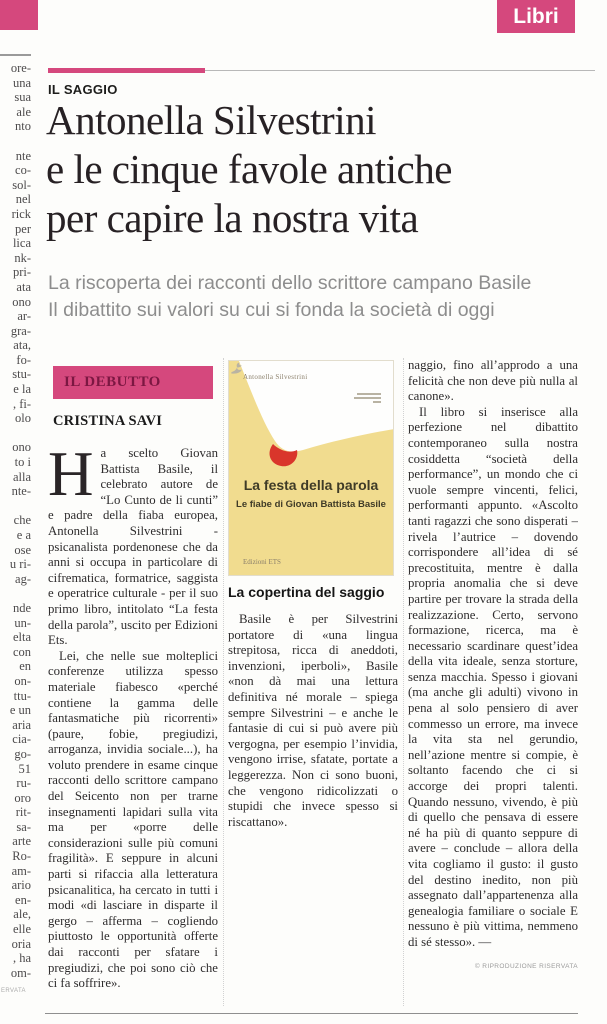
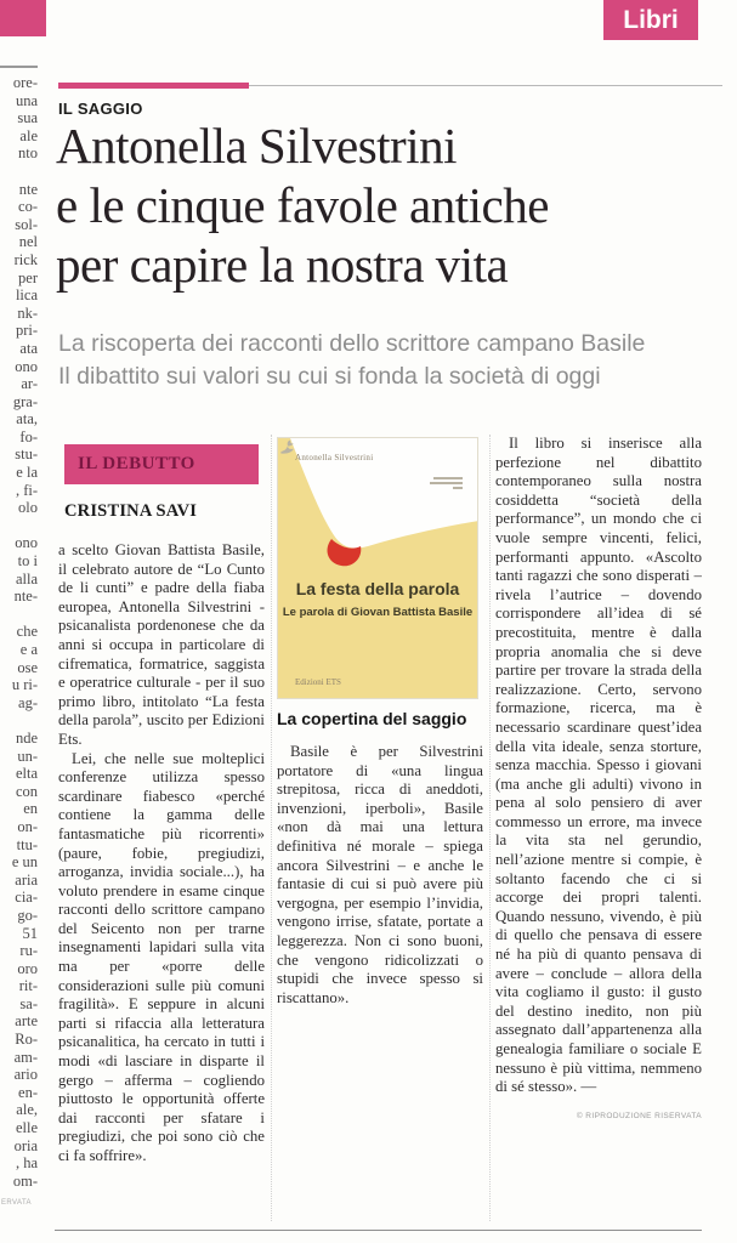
  Libri
  ore-
  una
  sua
  ale
  nto
  nte
  co-
  sol-
  nel
  rick
  per
  lica
  nk-
  pri-
  ata
  ono
  ar-
  gra-
  ata,
  fo-
  stu-
  e la
  , fi-
  olo
  ono
  to i
  alla
  nte-
  che
  e a
  ose
  u ri-
  ag-
  nde
  un-
  elta
  con
  en
  on-
  ttu-
  e un
  aria
  cia-
  go-
  51
  ru-
  oro
  rit-
  sa-
  arte
  Ro-
  am-
  ario
  en-
  ale,
  elle
  oria
  , ha
  om-
  IL SAGGIO
  Antonella Silvestrini
  e le cinque favole antiche
  per capire la nostra vita
  La riscoperta dei racconti dello scrittore campano Basile
  Il dibattito sui valori su cui si fonda la società di oggi
  IL DEBUTTO
  CRISTINA SAVI
- H
  a scelto Giovan Battista Basile, il celebrato autore de “Lo Cunto de li cunti” e padre della fiaba europea, Antonella Silvestrini - psicanalista pordenonese che da anni si occupa in particolare di cifrematica, formatrice, saggista e operatrice culturale - per il suo primo libro, intitolato “La festa della parola”, uscito per Edizioni Ets.
- Lei, che nelle sue molteplici conferenze utilizza spesso materiale fiabesco «perché contiene la gamma delle fantasmatiche più ricorrenti» (paure, fobie, pregiudizi, arroganza, invidia sociale...), ha voluto prendere in esame cinque racconti dello scrittore campano del Seicento non per trarne insegnamenti lapidari sulla vita ma per «porre delle considerazioni sulle più comuni fragilità». E seppure in alcuni parti si rifaccia alla letteratura psicanalitica, ha cercato in tutti i modi «di lasciare in disparte il gergo – afferma – cogliendo piuttosto le opportunità offerte dai racconti per sfatare i pregiudizi, che poi sono ciò che ci fa soffrire».
+ Lei, che nelle sue molteplici conferenze utilizza spesso scardinare fiabesco «perché contiene la gamma delle fantasmatiche più ricorrenti» (paure, fobie, pregiudizi, arroganza, invidia sociale...), ha voluto prendere in esame cinque racconti dello scrittore campano del Seicento non per trarne insegnamenti lapidari sulla vita ma per «porre delle considerazioni sulle più comuni fragilità». E seppure in alcuni parti si rifaccia alla letteratura psicanalitica, ha cercato in tutti i modi «di lasciare in disparte il gergo – afferma – cogliendo piuttosto le opportunità offerte dai racconti per sfatare i pregiudizi, che poi sono ciò che ci fa soffrire».
  Antonella Silvestrini
  La festa della parola
- Le fiabe di Giovan Battista Basile
+ Le parola di Giovan Battista Basile
  Edizioni ETS
  La copertina del saggio
- Basile è per Silvestrini portatore di «una lingua strepitosa, ricca di aneddoti, invenzioni, iperboli», Basile «non dà mai una lettura definitiva né morale – spiega sempre Silvestrini – e anche le fantasie di cui si può avere più vergogna, per esempio l’invidia, vengono irrise, sfatate, portate a leggerezza. Non ci sono buoni, che vengono ridicolizzati o stupidi che invece spesso si riscattano».
+ Basile è per Silvestrini portatore di «una lingua strepitosa, ricca di aneddoti, invenzioni, iperboli», Basile «non dà mai una lettura definitiva né morale – spiega ancora Silvestrini – e anche le fantasie di cui si può avere più vergogna, per esempio l’invidia, vengono irrise, sfatate, portate a leggerezza. Non ci sono buoni, che vengono ridicolizzati o stupidi che invece spesso si riscattano».
- naggio, fino all’approdo a una felicità che non deve più nulla al canone».
- Il libro si inserisce alla perfezione nel dibattito contemporaneo sulla nostra cosiddetta “società della performance”, un mondo che ci vuole sempre vincenti, felici, performanti appunto. «Ascolto tanti ragazzi che sono disperati – rivela l’autrice – dovendo corrispondere all’idea di sé precostituita, mentre è dalla propria anomalia che si deve partire per trovare la strada della realizzazione. Certo, servono formazione, ricerca, ma è necessario scardinare quest’idea della vita ideale, senza storture, senza macchia. Spesso i giovani (ma anche gli adulti) vivono in pena al solo pensiero di aver commesso un errore, ma invece la vita sta nel gerundio, nell’azione mentre si compie, è soltanto facendo che ci si accorge dei propri talenti. Quando nessuno, vivendo, è più di quello che pensava di essere né ha più di quanto seppure di avere – conclude – allora della vita cogliamo il gusto: il gusto del destino inedito, non più assegnato dall’appartenenza alla genealogia familiare o sociale E nessuno è più vittima, nemmeno di sé stesso». —
+ Il libro si inserisce alla perfezione nel dibattito contemporaneo sulla nostra cosiddetta “società della performance”, un mondo che ci vuole sempre vincenti, felici, performanti appunto. «Ascolto tanti ragazzi che sono disperati – rivela l’autrice – dovendo corrispondere all’idea di sé precostituita, mentre è dalla propria anomalia che si deve partire per trovare la strada della realizzazione. Certo, servono formazione, ricerca, ma è necessario scardinare quest’idea della vita ideale, senza storture, senza macchia. Spesso i giovani (ma anche gli adulti) vivono in pena al solo pensiero di aver commesso un errore, ma invece la vita sta nel gerundio, nell’azione mentre si compie, è soltanto facendo che ci si accorge dei propri talenti. Quando nessuno, vivendo, è più di quello che pensava di essere né ha più di quanto pensava di avere – conclude – allora della vita cogliamo il gusto: il gusto del destino inedito, non più assegnato dall’appartenenza alla genealogia familiare o sociale E nessuno è più vittima, nemmeno di sé stesso». —
